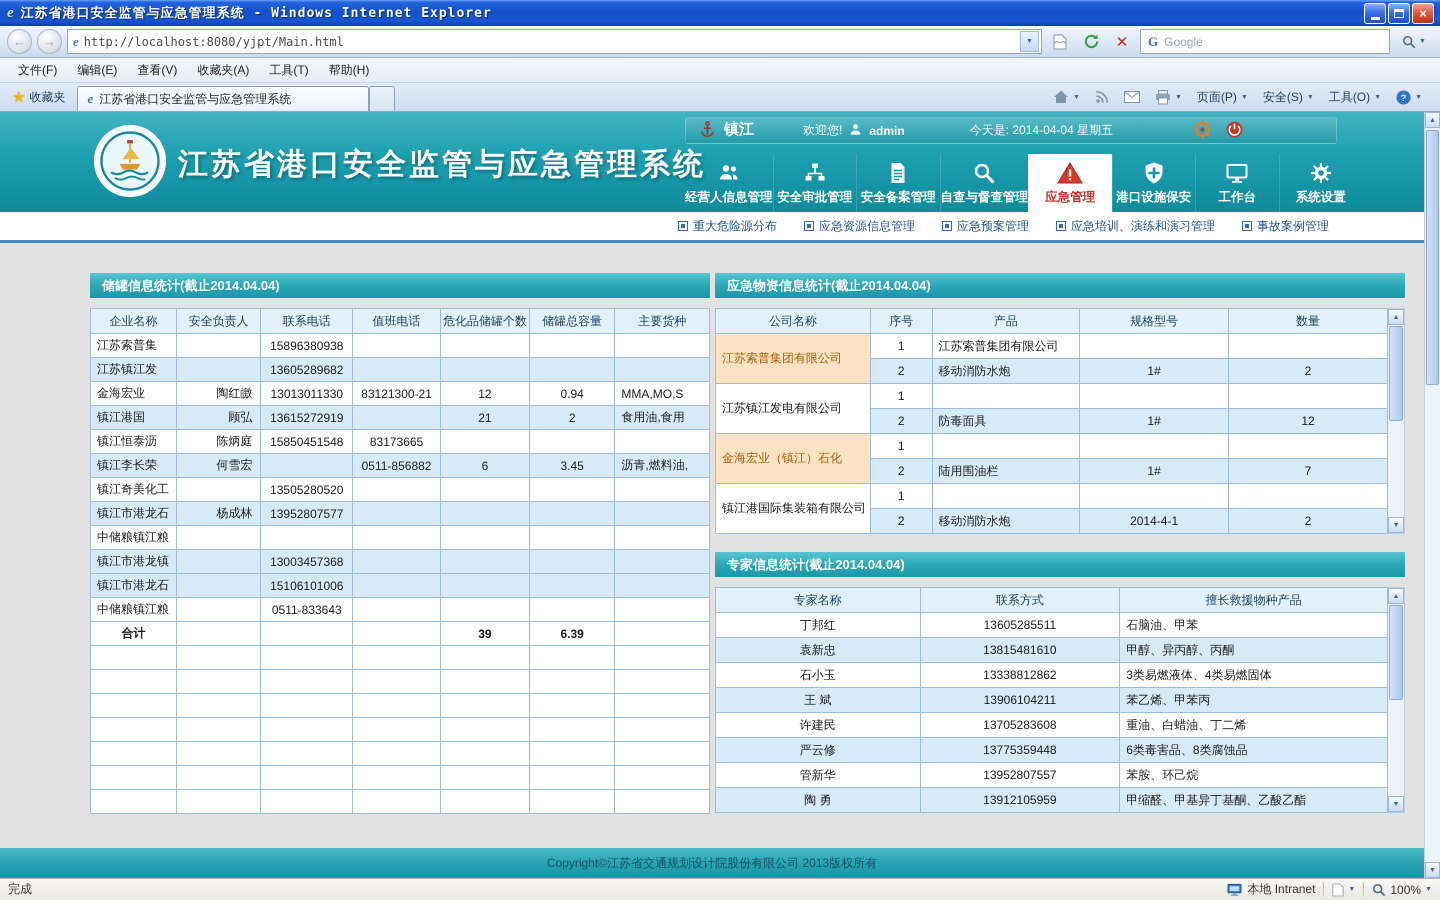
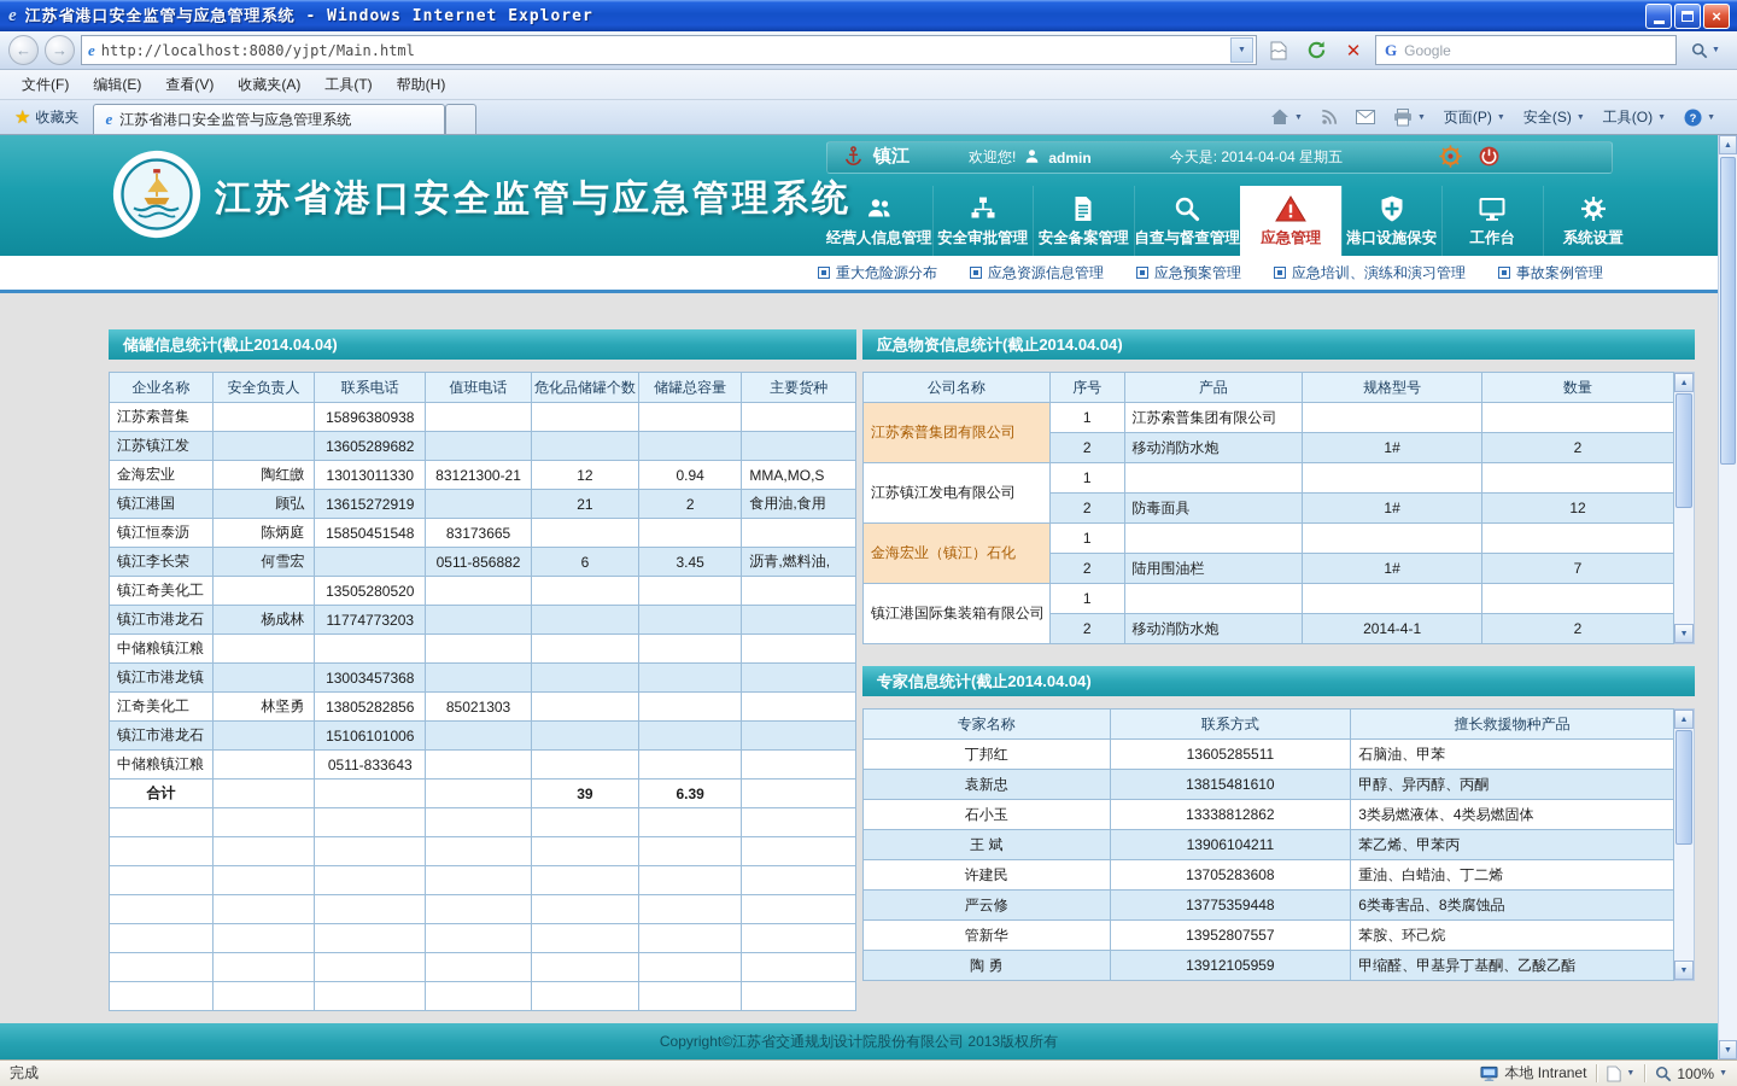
  e
  江苏省港口安全监管与应急管理系统 - Windows Internet Explorer
  ×
  ←
  →
  e
  http://localhost:8080/yjpt/Main.html
  ✕
  G
  Google
  文件(F)
  编辑(E)
  查看(V)
  收藏夹(A)
  工具(T)
  帮助(H)
  ★
  收藏夹
  e
  江苏省港口安全监管与应急管理系统
  页面(P)
  安全(S)
  工具(O)
  ?
  江苏省港口安全监管与应急管理系统
  镇江
  欢迎您!
  admin
  今天是: 2014-04-04 星期五
  经营人信息管理
  安全审批管理
  安全备案管理
  自查与督查管理
  应急管理
  港口设施保安
  工作台
  系统设置
  重大危险源分布
  应急资源信息管理
  应急预案管理
  应急培训、演练和演习管理
  事故案例管理
  储罐信息统计(截止2014.04.04)
  企业名称	安全负责人	联系电话	值班电话	危化品储罐个数	储罐总容量	主要货种
  江苏索普集		15896380938
  江苏镇江发		13605289682
  金海宏业	陶红皦	13013011330	83121300-21	12	0.94	MMA,MO,S
  镇江港国	顾弘	13615272919		21	2	食用油,食用
  镇江恒泰沥	陈炳庭	15850451548	83173665
  镇江李长荣	何雪宏		0511-856882	6	3.45	沥青,燃料油,
  镇江奇美化工		13505280520
- 镇江市港龙石	杨成林	13952807577
+ 镇江市港龙石	杨成林	11774773203
  中储粮镇江粮
  镇江市港龙镇		13003457368
+ 江奇美化工	林坚勇	13805282856	85021303
  镇江市港龙石		15106101006
  中储粮镇江粮		0511-833643
  合计				39	6.39
  应急物资信息统计(截止2014.04.04)
  公司名称	序号	产品	规格型号	数量
  江苏索普集团有限公司	1	江苏索普集团有限公司
  2	移动消防水炮	1#	2
  江苏镇江发电有限公司	1
  2	防毒面具	1#	12
  金海宏业（镇江）石化	1
  2	陆用围油栏	1#	7
  镇江港国际集装箱有限公司	1
  2	移动消防水炮	2014-4-1	2
  专家信息统计(截止2014.04.04)
  专家名称	联系方式	擅长救援物种产品
  丁邦红	13605285511	石脑油、甲苯
  袁新忠	13815481610	甲醇、异丙醇、丙酮
  石小玉	13338812862	3类易燃液体、4类易燃固体
  王 斌	13906104211	苯乙烯、甲苯丙
  许建民	13705283608	重油、白蜡油、丁二烯
  严云修	13775359448	6类毒害品、8类腐蚀品
  管新华	13952807557	苯胺、环己烷
  陶 勇	13912105959	甲缩醛、甲基异丁基酮、乙酸乙酯
  Copyright©江苏省交通规划设计院股份有限公司 2013版权所有
  完成
  本地 Intranet
  100%
